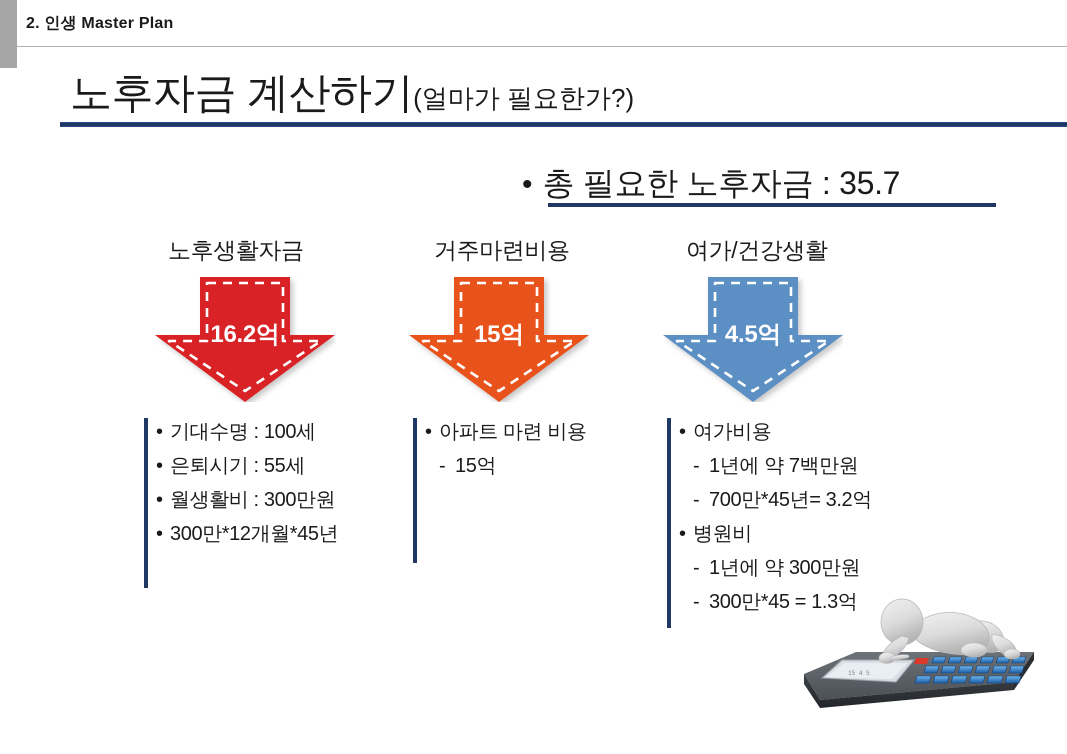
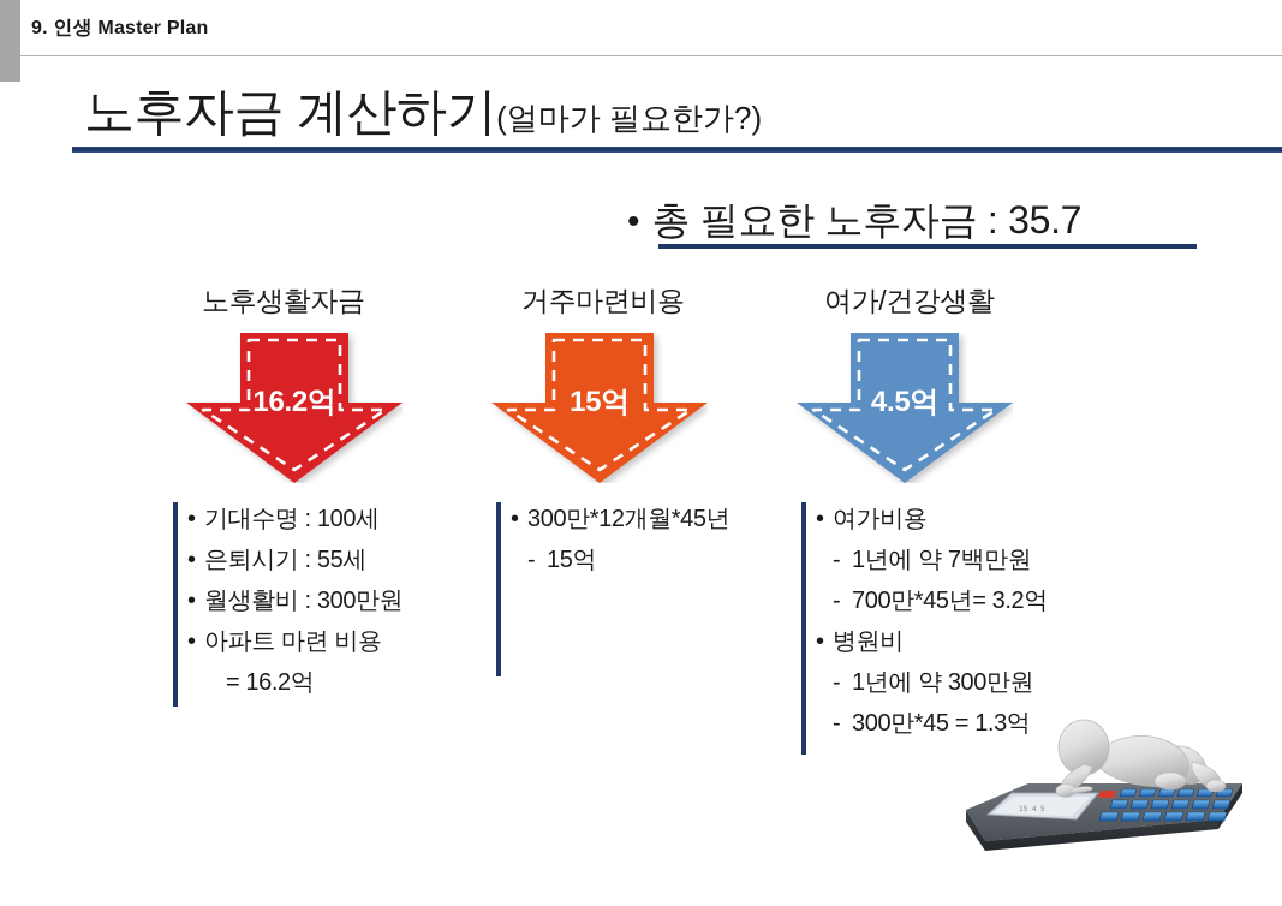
- 2. 인생 Master Plan
+ 9. 인생 Master Plan
  노후자금 계산하기(얼마가 필요한가?)
  •
  총 필요한 노후자금 : 35.7
  노후생활자금
  16.2억
  •
  기대수명 : 100세
  •
  은퇴시기 : 55세
  •
  월생활비 : 300만원
  •
- 300만*12개월*45년
+ 아파트 마련 비용
+ = 16.2억
  거주마련비용
  15억
  •
- 아파트 마련 비용
+ 300만*12개월*45년
  -
  15억
  여가/건강생활
  4.5억
  •
  여가비용
  -
  1년에 약 7백만원
  -
  700만*45년= 3.2억
  •
  병원비
  -
  1년에 약 300만원
  -
  300만*45 = 1.3억
